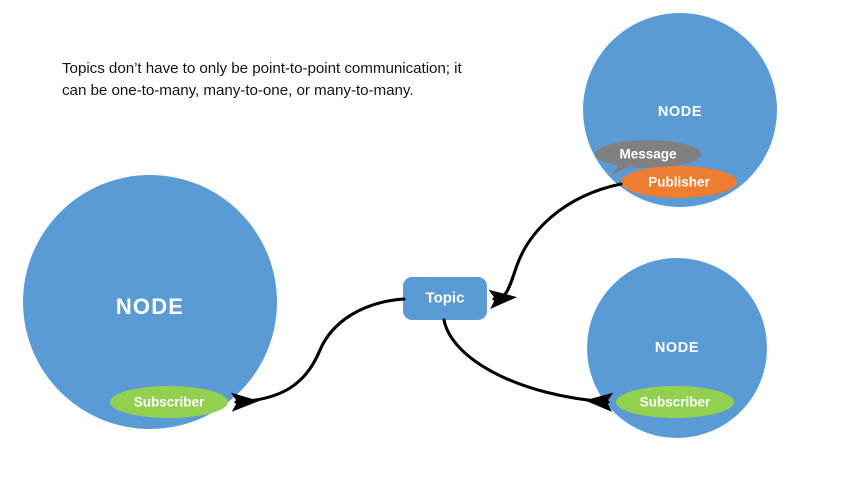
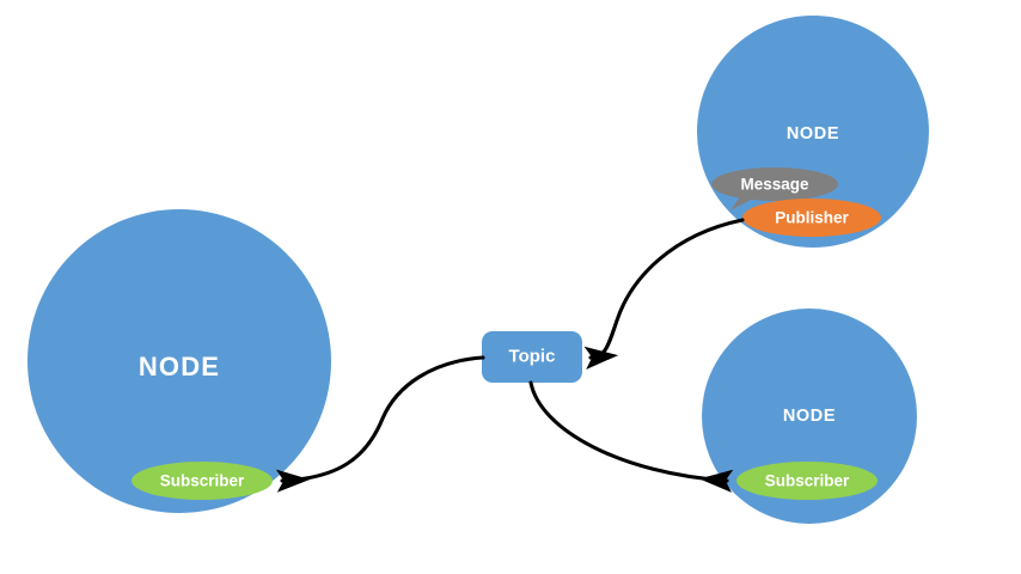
- Topics don’t have to only be point-to-point communication; it can be one-to-many, many-to-one, or many-to-many.
  NODE
  NODE
  NODE
  Subscriber
  Publisher
  Message
  Subscriber
  Topic
